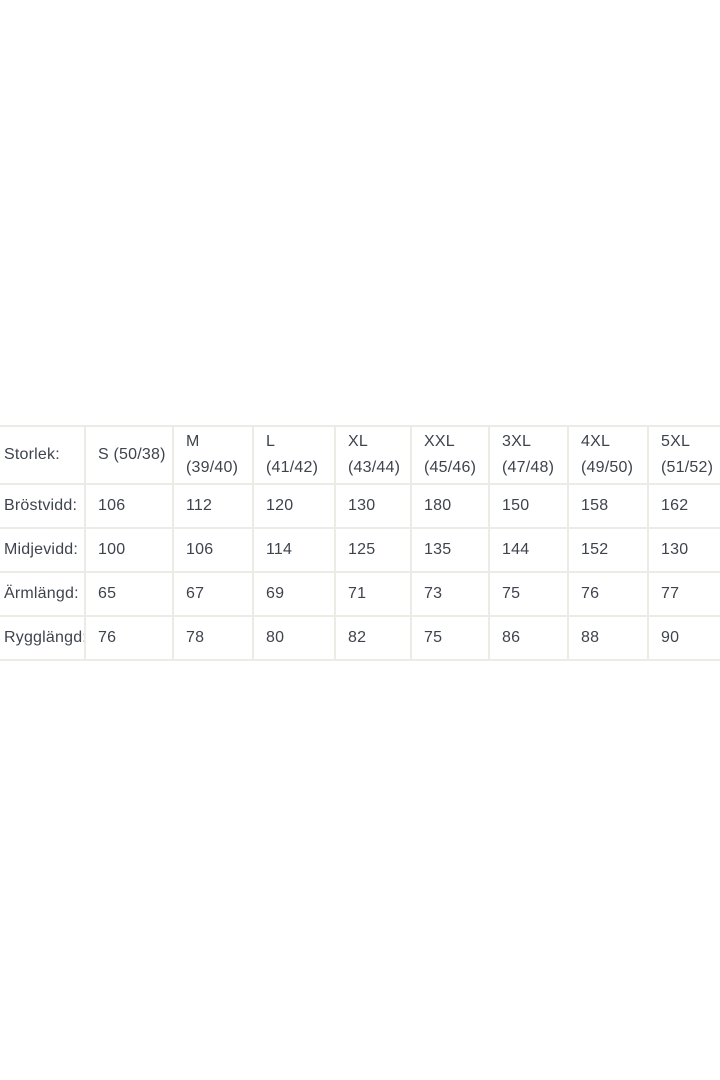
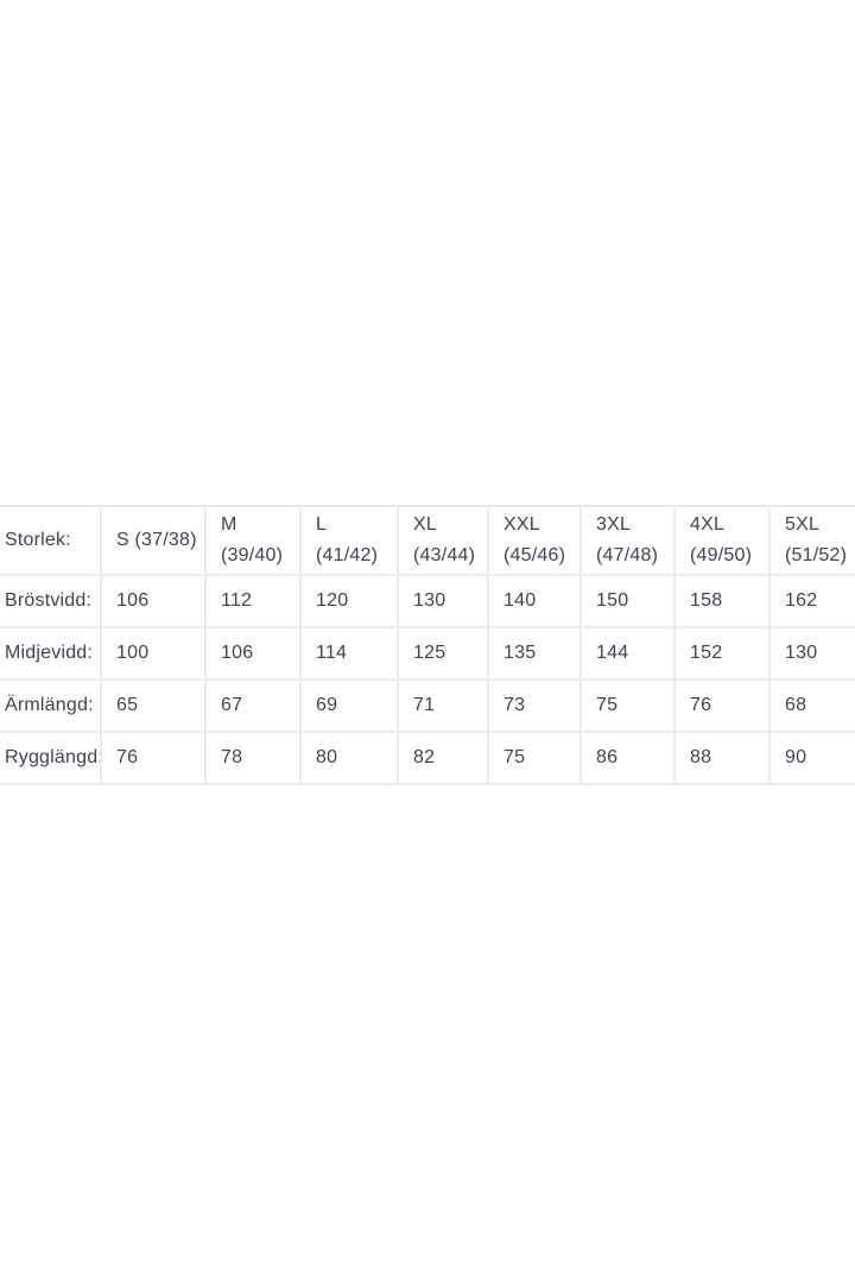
- Storlek:	S (50/38)	M (39/40)	L (41/42)	XL (43/44)	XXL (45/46)	3XL (47/48)	4XL (49/50)	5XL (51/52)
+ Storlek:	S (37/38)	M (39/40)	L (41/42)	XL (43/44)	XXL (45/46)	3XL (47/48)	4XL (49/50)	5XL (51/52)
- Bröstvidd:	106	112	120	130	180	150	158	162
+ Bröstvidd:	106	112	120	130	140	150	158	162
  Midjevidd:	100	106	114	125	135	144	152	130
- Ärmlängd:	65	67	69	71	73	75	76	77
+ Ärmlängd:	65	67	69	71	73	75	76	68
  Rygglängd:	76	78	80	82	75	86	88	90
